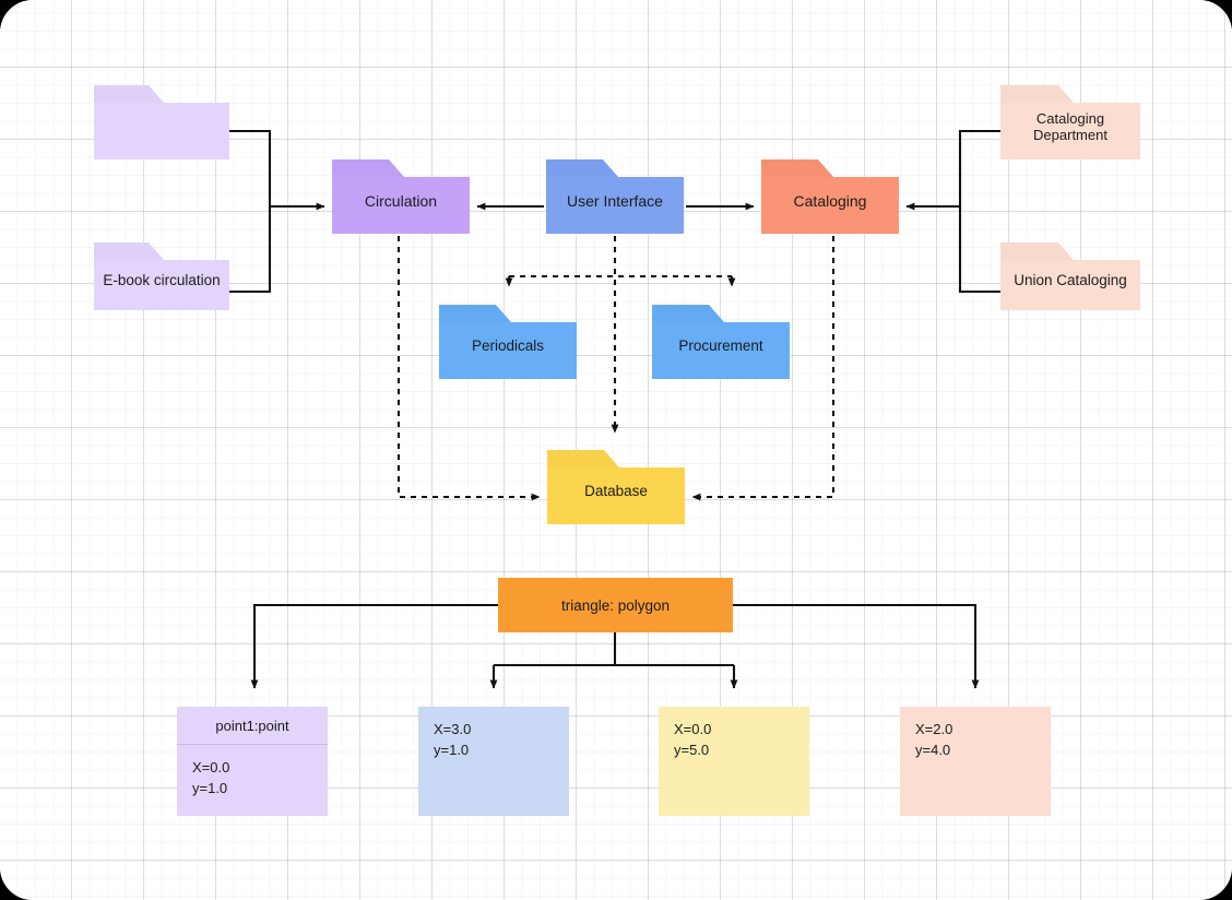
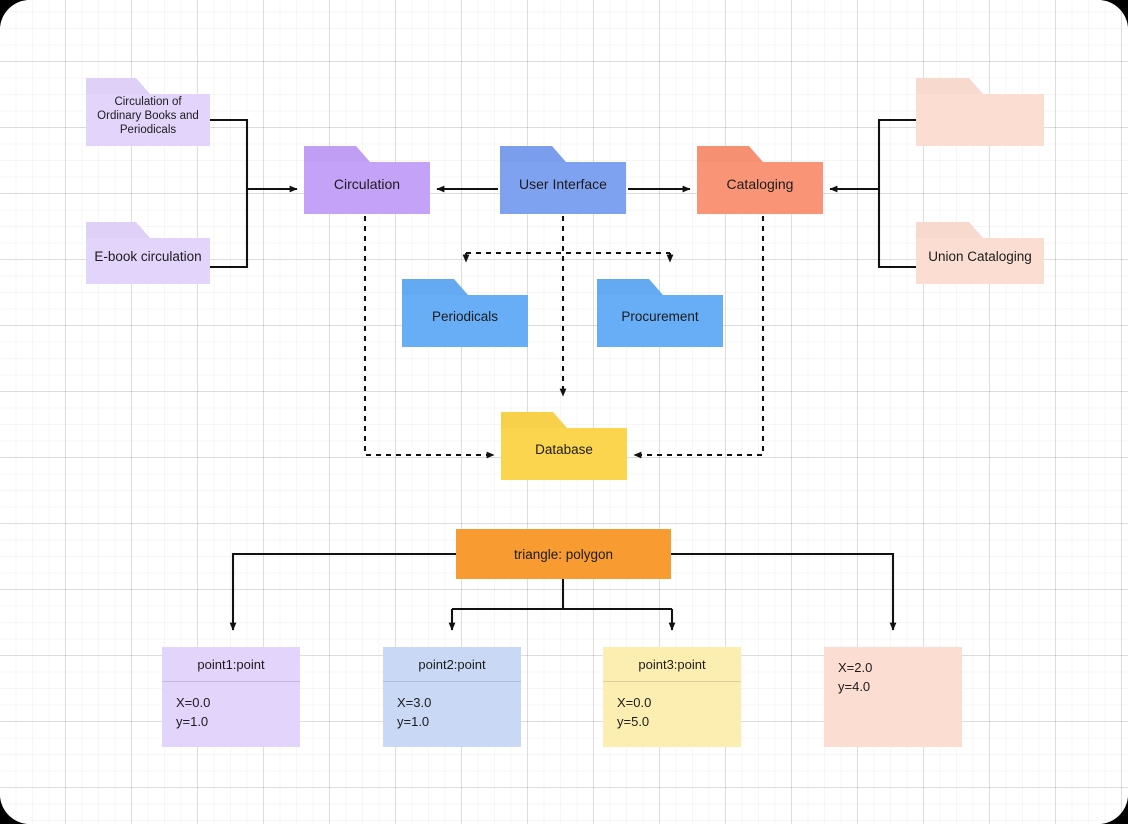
+ Circulation of Ordinary Books and Periodicals
  E-book circulation
  Circulation
  User Interface
  Cataloging
- Cataloging Department
  Union Cataloging
  Periodicals
  Procurement
  Database
  triangle: polygon
  point1:point
  X=0.0
  y=1.0
+ point2:point
  X=3.0
  y=1.0
+ point3:point
  X=0.0
  y=5.0
  X=2.0
  y=4.0
